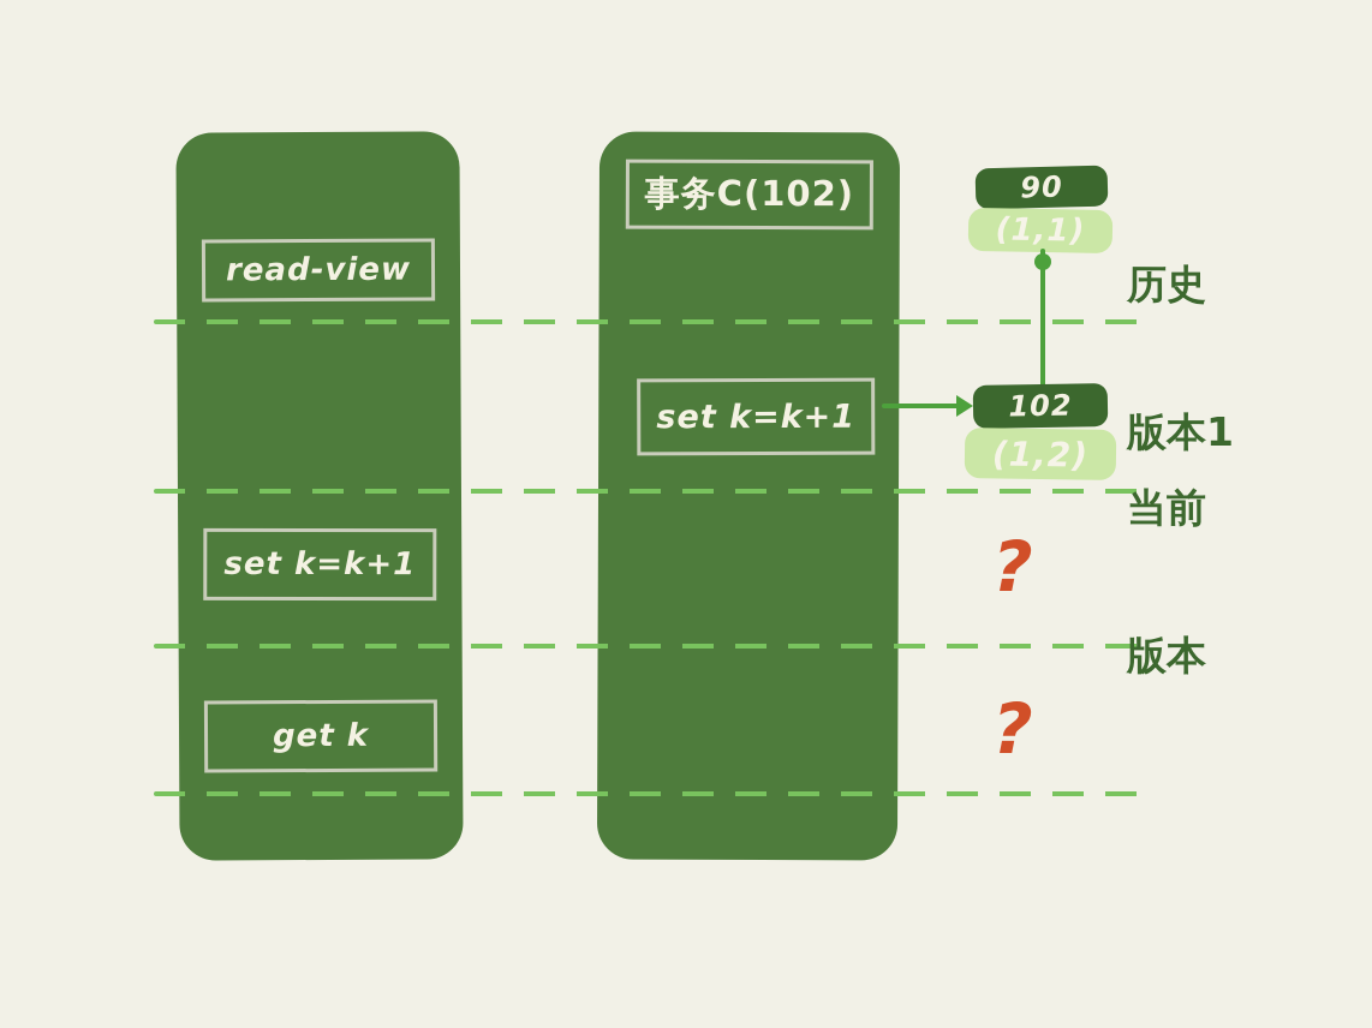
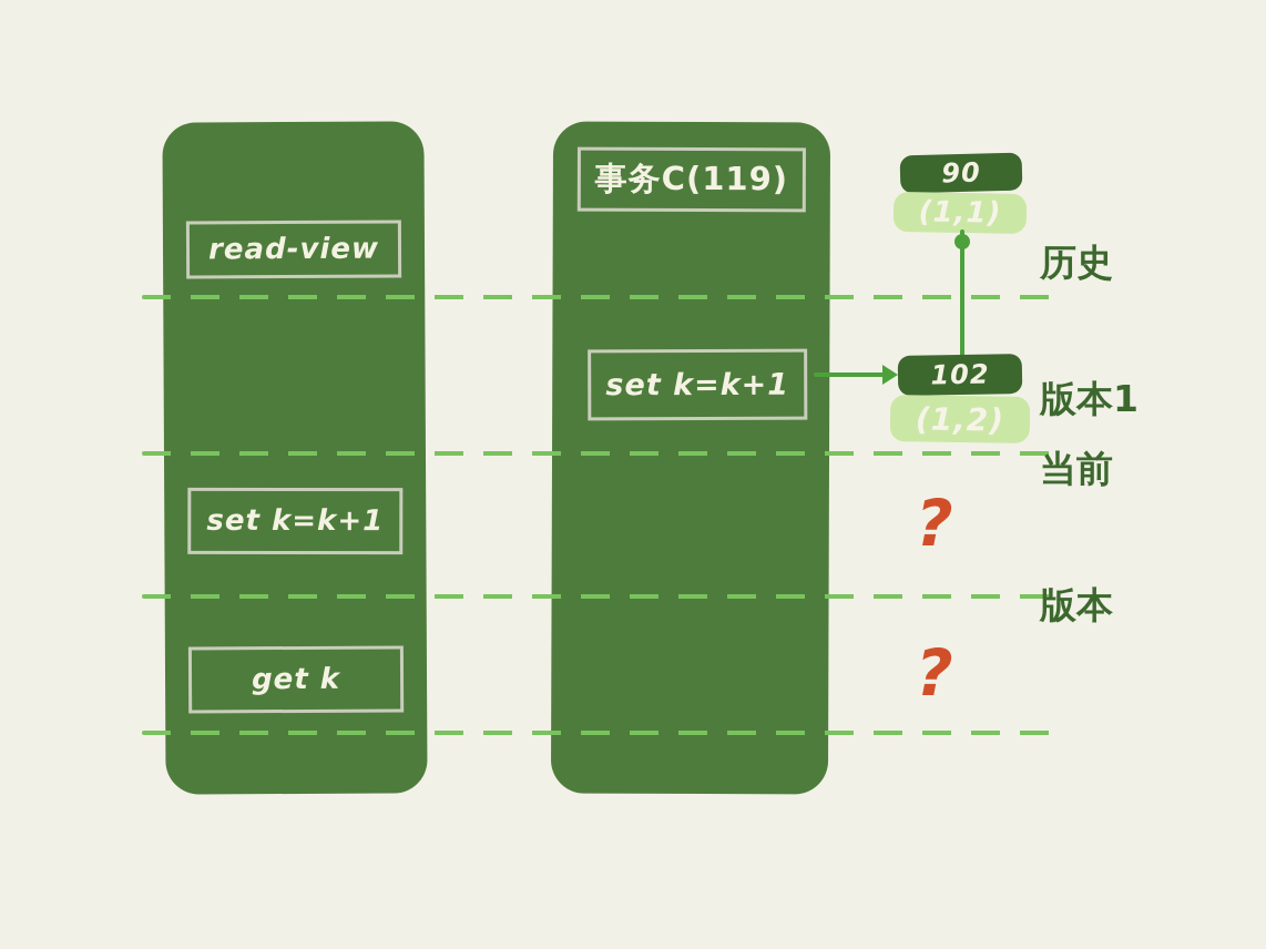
  read-view
  set k=k+1
  get k
- 事务C(102)
+ 事务C(119)
  set k=k+1
  (1,1)
  历史
  版本1
  102
  (1,2)
  当前
  版本
  ?
  ?
